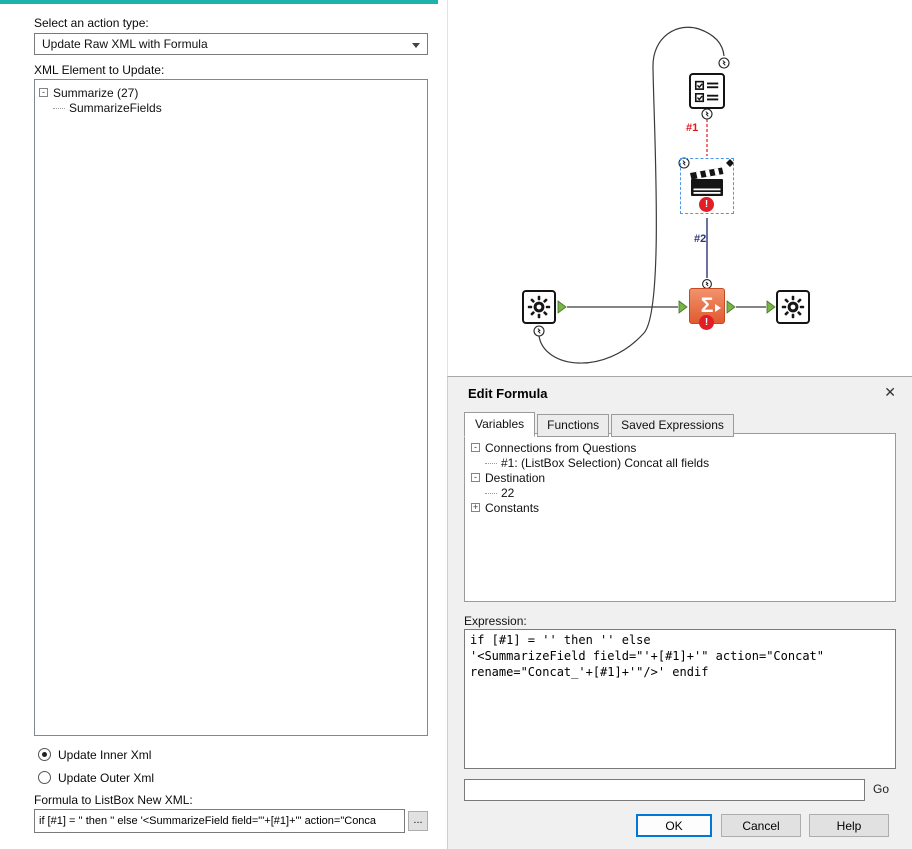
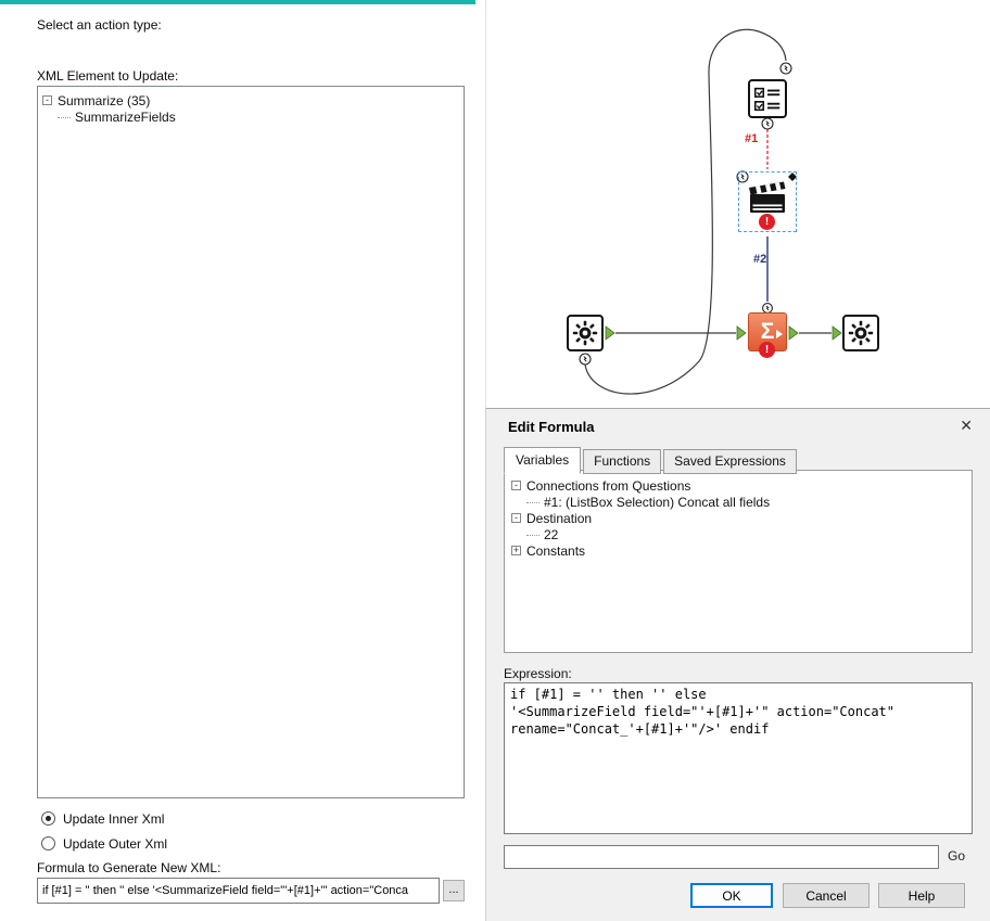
  Select an action type:
- Update Raw XML with Formula
  XML Element to Update:
  -
- Summarize (27)
+ Summarize (35)
  SummarizeFields
  Update Inner Xml
  Update Outer Xml
- Formula to ListBox New XML:
+ Formula to Generate New XML:
  if [#1] = '' then '' else '<SummarizeField field="'+[#1]+'" action="Conca
  ...
  #1
  #2
  !
  Σ
  !
  Edit Formula
  ✕
  Variables
  Functions
  Saved Expressions
  -
  Connections from Questions
  #1: (ListBox Selection) Concat all fields
  -
  Destination
  22
  +
  Constants
  Expression:
  if [#1] = '' then '' else
  '<SummarizeField field="'+[#1]+'" action="Concat"
  rename="Concat_'+[#1]+'"/>' endif
  Go
  OK
  Cancel
  Help
